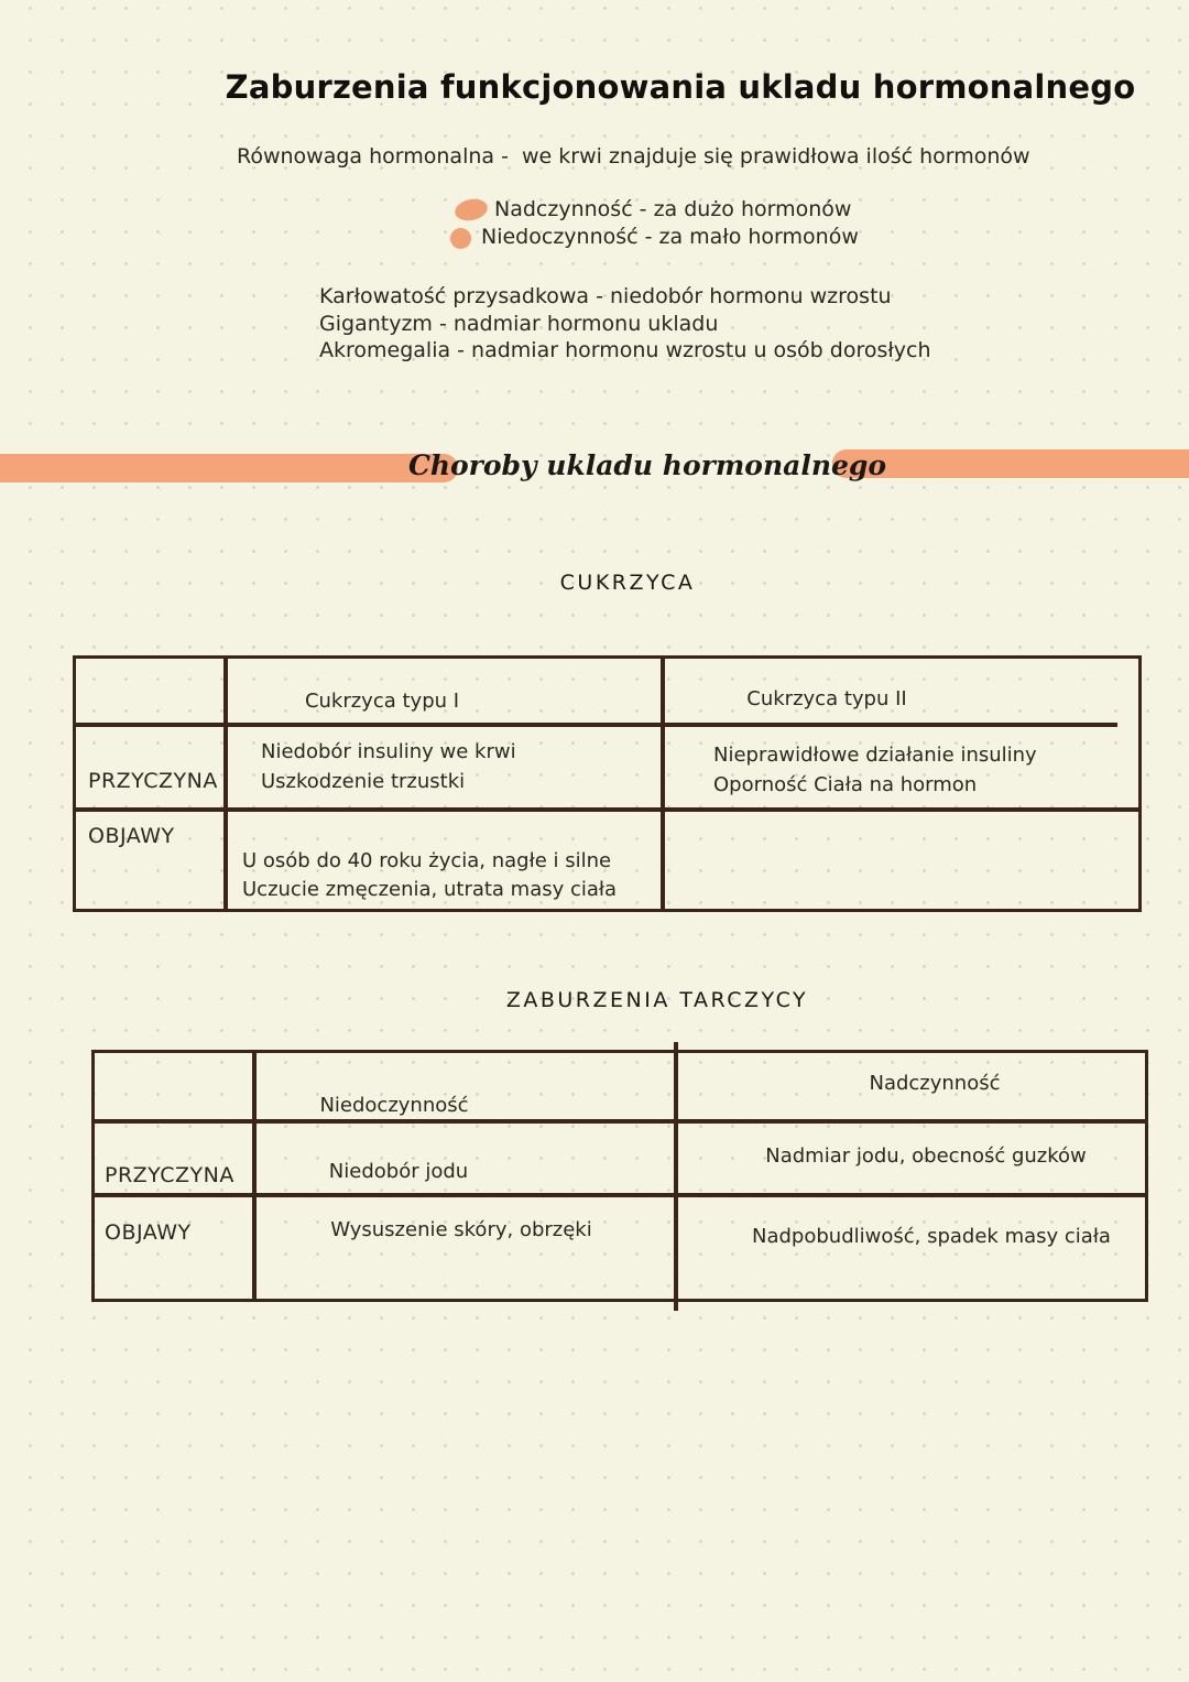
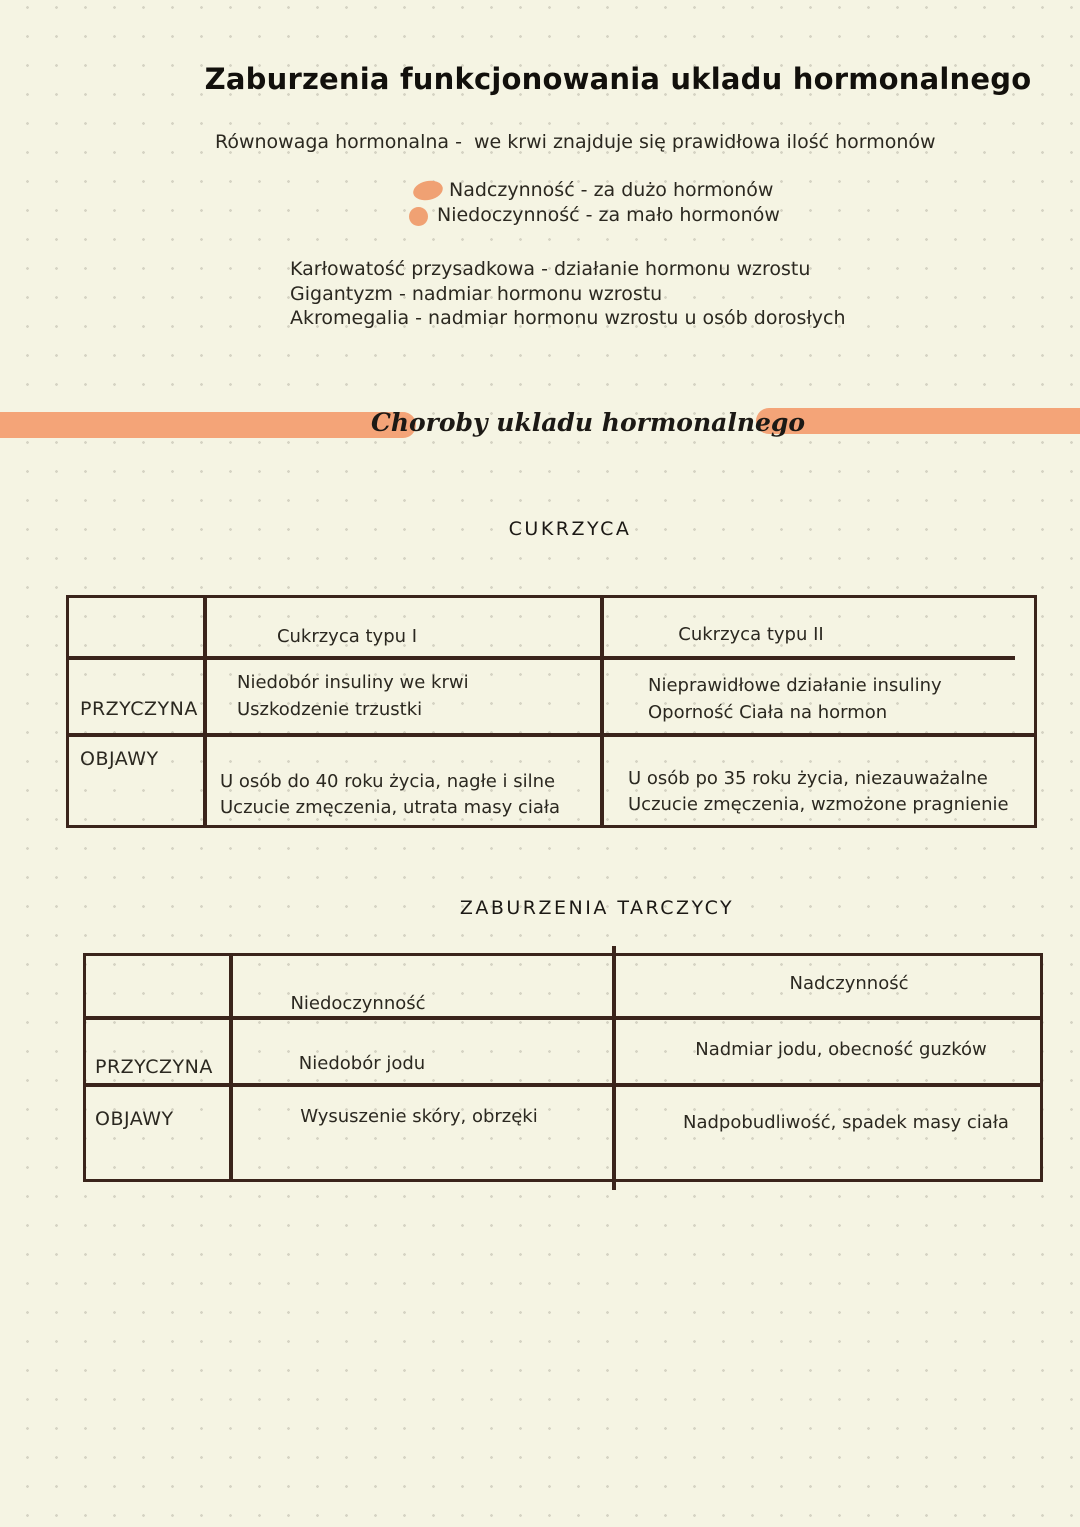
  Zaburzenia funkcjonowania ukladu hormonalnego
  Równowaga hormonalna - we krwi znajduje się prawidłowa ilość hormonów
  Nadczynność - za dużo hormonów
  Niedoczynność - za mało hormonów
- Karłowatość przysadkowa - niedobór hormonu wzrostu
+ Karłowatość przysadkowa - działanie hormonu wzrostu
- Gigantyzm - nadmiar hormonu ukladu
+ Gigantyzm - nadmiar hormonu wzrostu
  Akromegalia - nadmiar hormonu wzrostu u osób dorosłych
  Choroby ukladu hormonalnego
  CUKRZYCA
  Cukrzyca typu I
  Cukrzyca typu II
  PRZYCZYNA
  Niedobór insuliny we krwi
  Uszkodzenie trzustki
  Nieprawidłowe działanie insuliny
  Oporność Ciała na hormon
  OBJAWY
  U osób do 40 roku życia, nagłe i silne
  Uczucie zmęczenia, utrata masy ciała
+ U osób po 35 roku życia, niezauważalne
+ Uczucie zmęczenia, wzmożone pragnienie
  ZABURZENIA TARCZYCY
  Niedoczynność
  Nadczynność
  PRZYCZYNA
  Niedobór jodu
  Nadmiar jodu, obecność guzków
  OBJAWY
  Wysuszenie skóry, obrzęki
  Nadpobudliwość, spadek masy ciała
